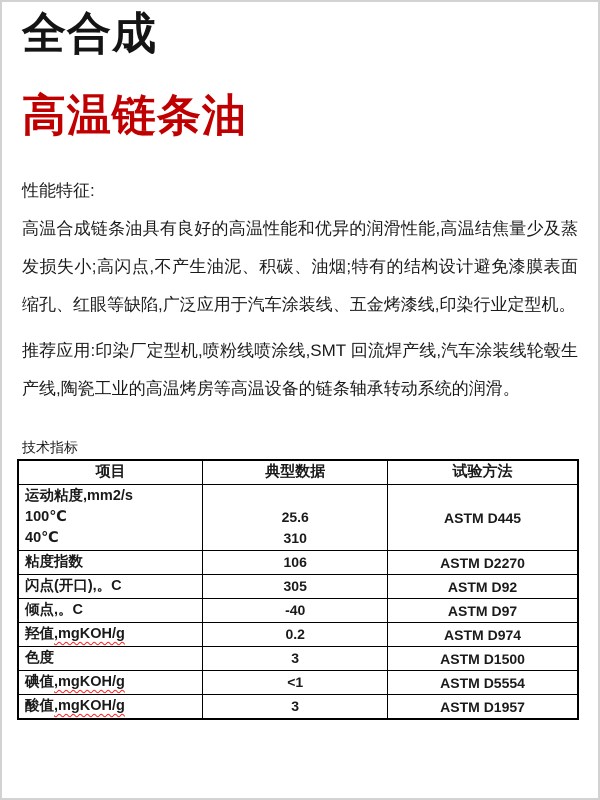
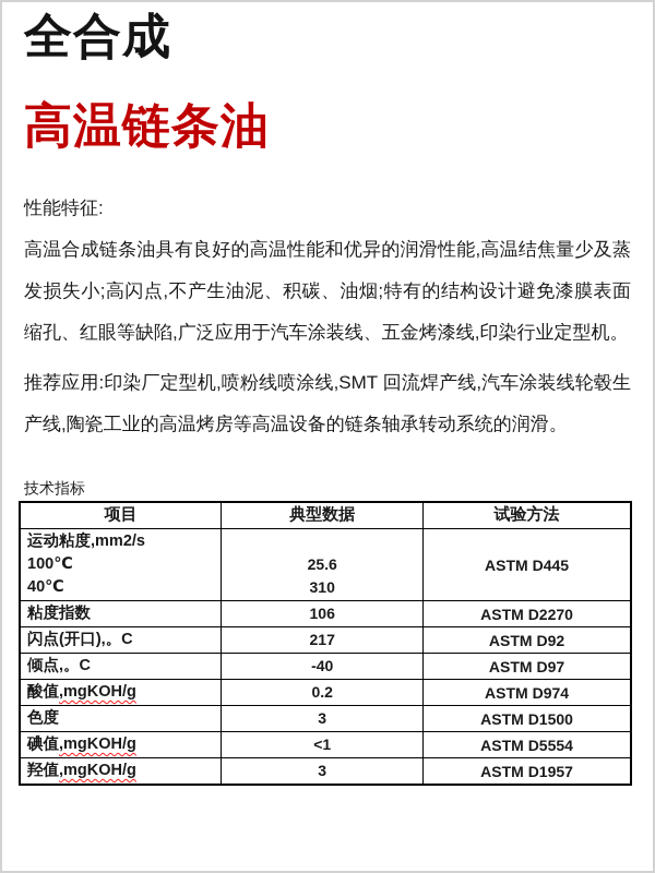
  全合成
  高温链条油
  性能特征:
  高温合成链条油具有良好的高温性能和优异的润滑性能,高温结焦量少及蒸发损失小;高闪点,不产生油泥、积碳、油烟;特有的结构设计避免漆膜表面缩孔、红眼等缺陷,广泛应用于汽车涂装线、五金烤漆线,印染行业定型机。
  推荐应用:印染厂定型机,喷粉线喷涂线,SMT 回流焊产线,汽车涂装线轮毂生产线,陶瓷工业的高温烤房等高温设备的链条轴承转动系统的润滑。
  技术指标
  项目	典型数据	试验方法
  运动粘度,mm2/s100℃40℃	25.6310	ASTM D445
  粘度指数	106	ASTM D2270
- 闪点(开口),。C	305	ASTM D92
+ 闪点(开口),。C	217	ASTM D92
  倾点,。C	-40	ASTM D97
- 羟值,mgKOH/g	0.2	ASTM D974
+ 酸值,mgKOH/g	0.2	ASTM D974
  色度	3	ASTM D1500
  碘值,mgKOH/g	<1	ASTM D5554
- 酸值,mgKOH/g	3	ASTM D1957
+ 羟值,mgKOH/g	3	ASTM D1957
